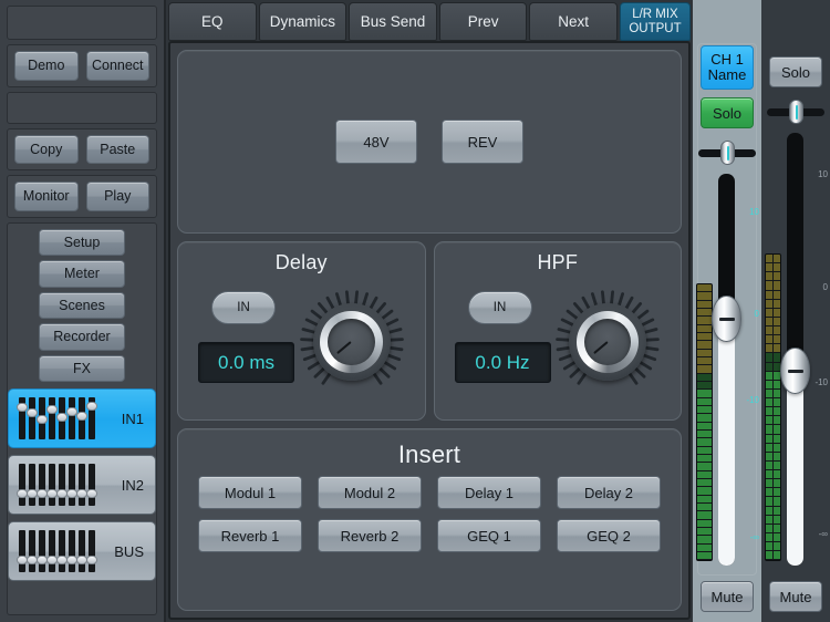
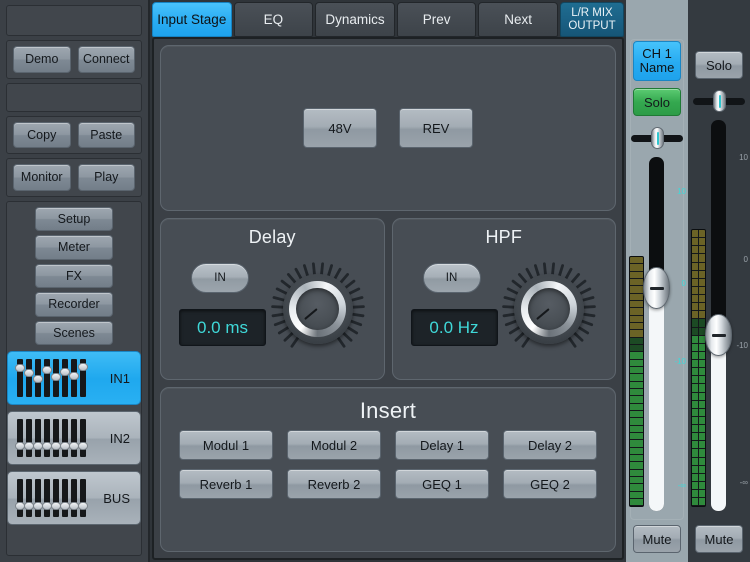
  Demo
  Connect
  Copy
  Paste
  Monitor
  Play
  Setup
  Meter
- Scenes
+ FX
  Recorder
- FX
+ Scenes
  IN1
  IN2
  BUS
+ Input Stage
  EQ
  Dynamics
- Bus Send
  Prev
  Next
  L/R MIX
  OUTPUT
  48V
  REV
  Delay
  IN
  0.0 ms
  HPF
  IN
  0.0 Hz
  Insert
  Modul 1
  Modul 2
  Delay 1
  Delay 2
  Reverb 1
  Reverb 2
  GEQ 1
  GEQ 2
  CH 1
  Name
  Solo
  10
  0
  -10
  -∞
  Mute
  Solo
  10
  0
  -10
  -∞
  Mute
